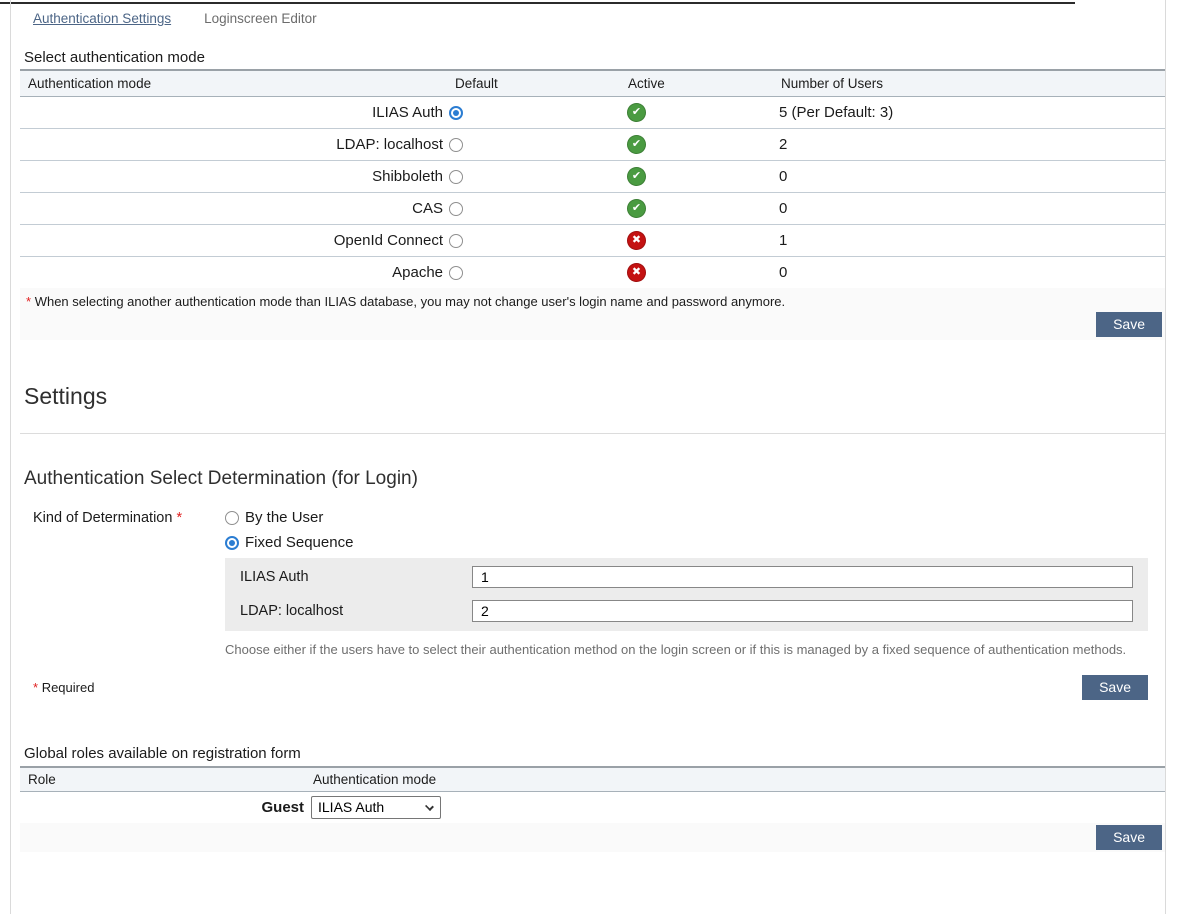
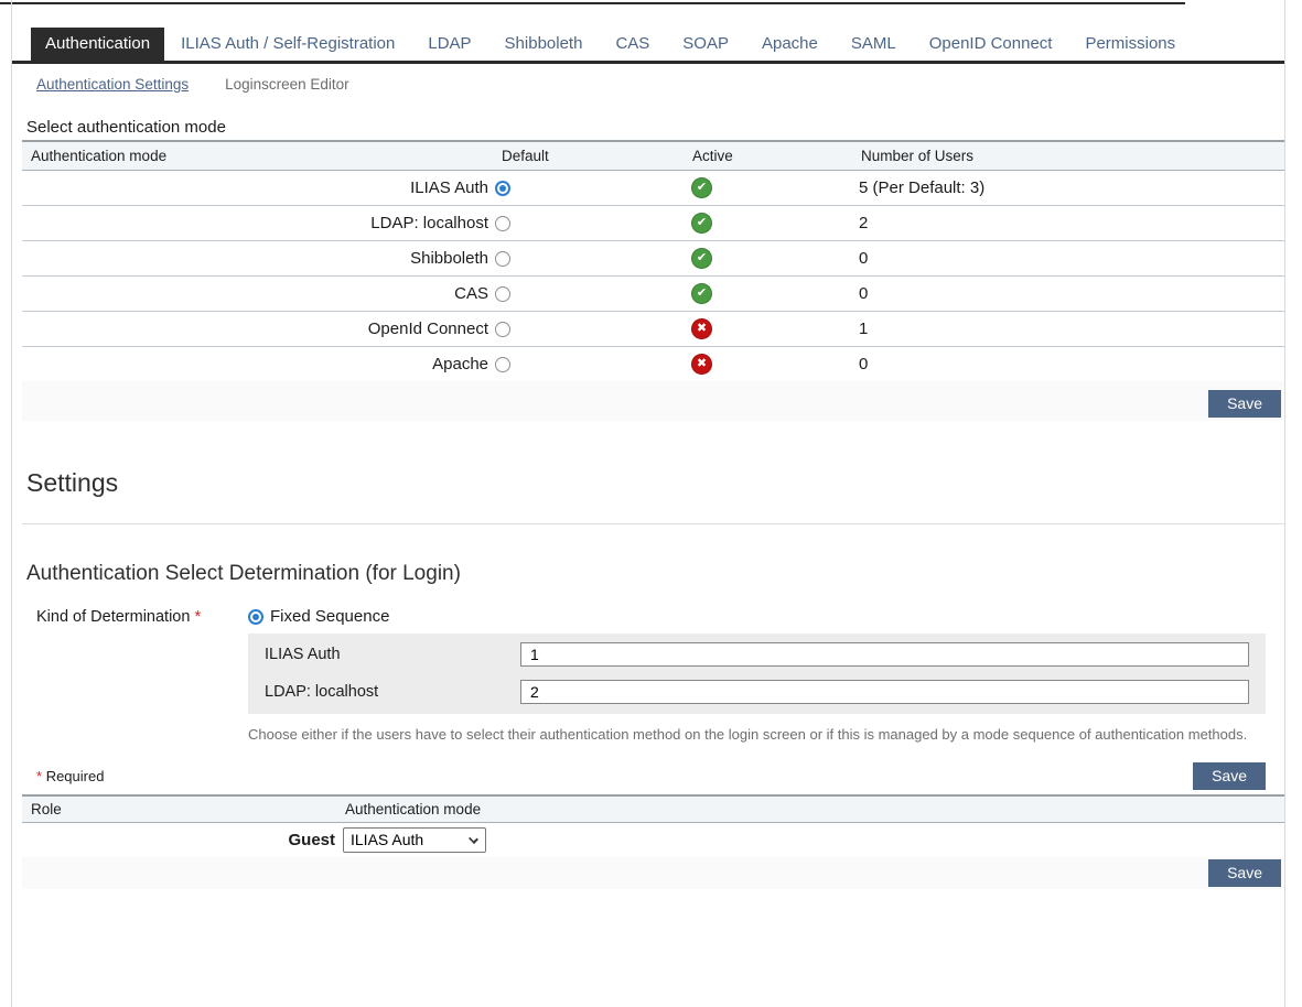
+ Authentication
+ ILIAS Auth / Self-Registration
+ LDAP
+ Shibboleth
+ CAS
+ SOAP
+ Apache
+ SAML
+ OpenID Connect
+ Permissions
  Authentication Settings
  Loginscreen Editor
  Select authentication mode
  Authentication mode	Default	Active	Number of Users
  ILIAS Auth			5 (Per Default: 3)
  LDAP: localhost			2
  Shibboleth			0
  CAS			0
  OpenId Connect			1
  Apache			0
- * When selecting another authentication mode than ILIAS database, you may not change user's login name and password anymore.
  Save
  Settings
  Authentication Select Determination (for Login)
  Kind of Determination *
- By the User
  Fixed Sequence
  ILIAS Auth
  1
  LDAP: localhost
  2
- Choose either if the users have to select their authentication method on the login screen or if this is managed by a fixed sequence of authentication methods.
+ Choose either if the users have to select their authentication method on the login screen or if this is managed by a mode sequence of authentication methods.
  * Required
  Save
- Global roles available on registration form
  Role	Authentication mode
  Guest	ILIAS Auth
  Save
